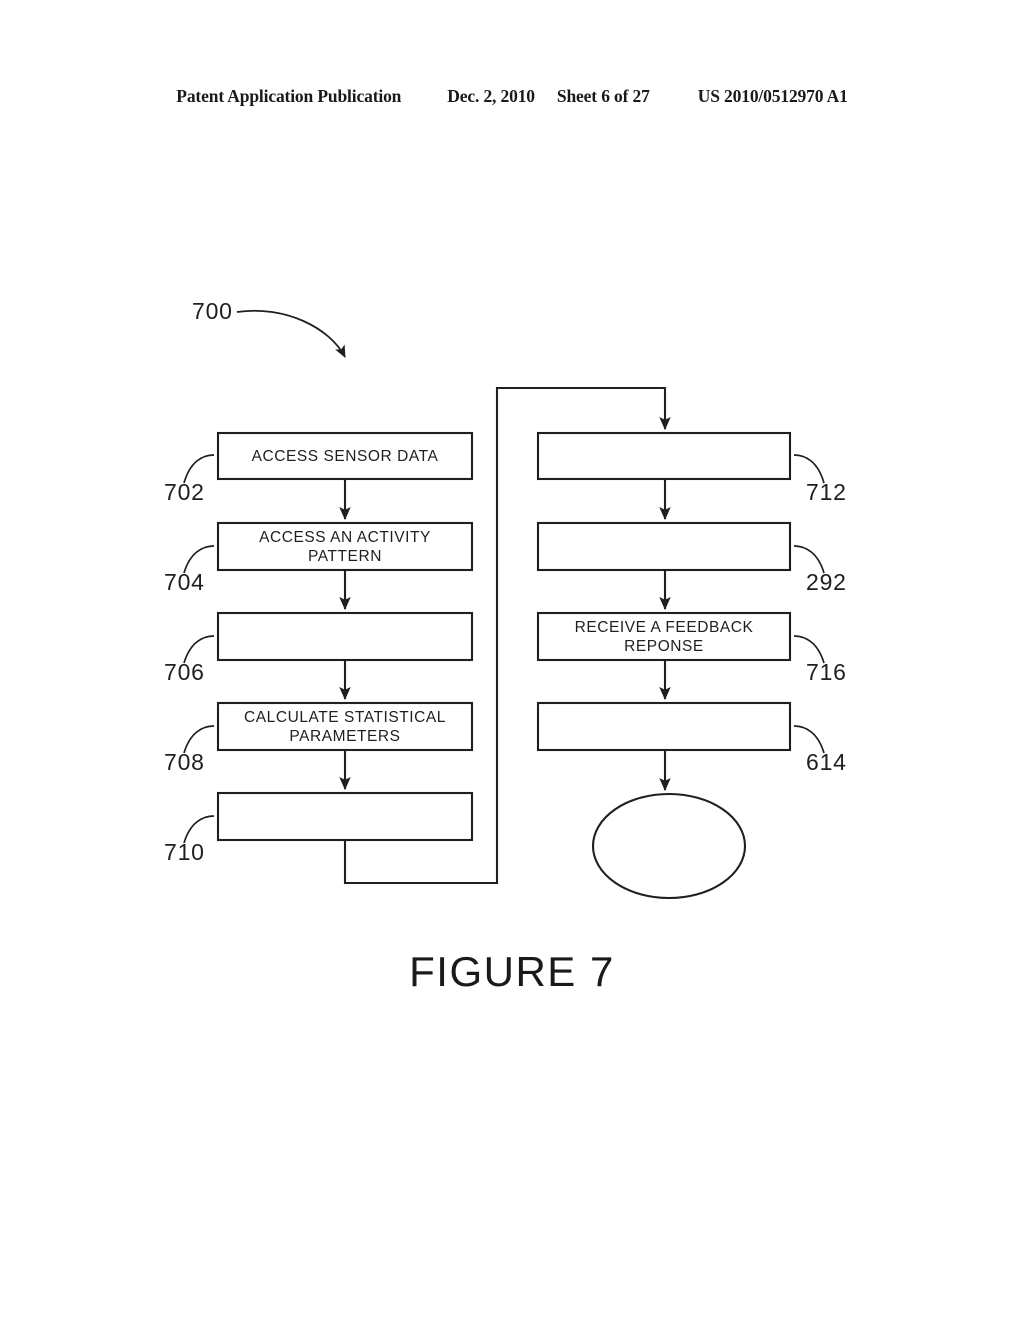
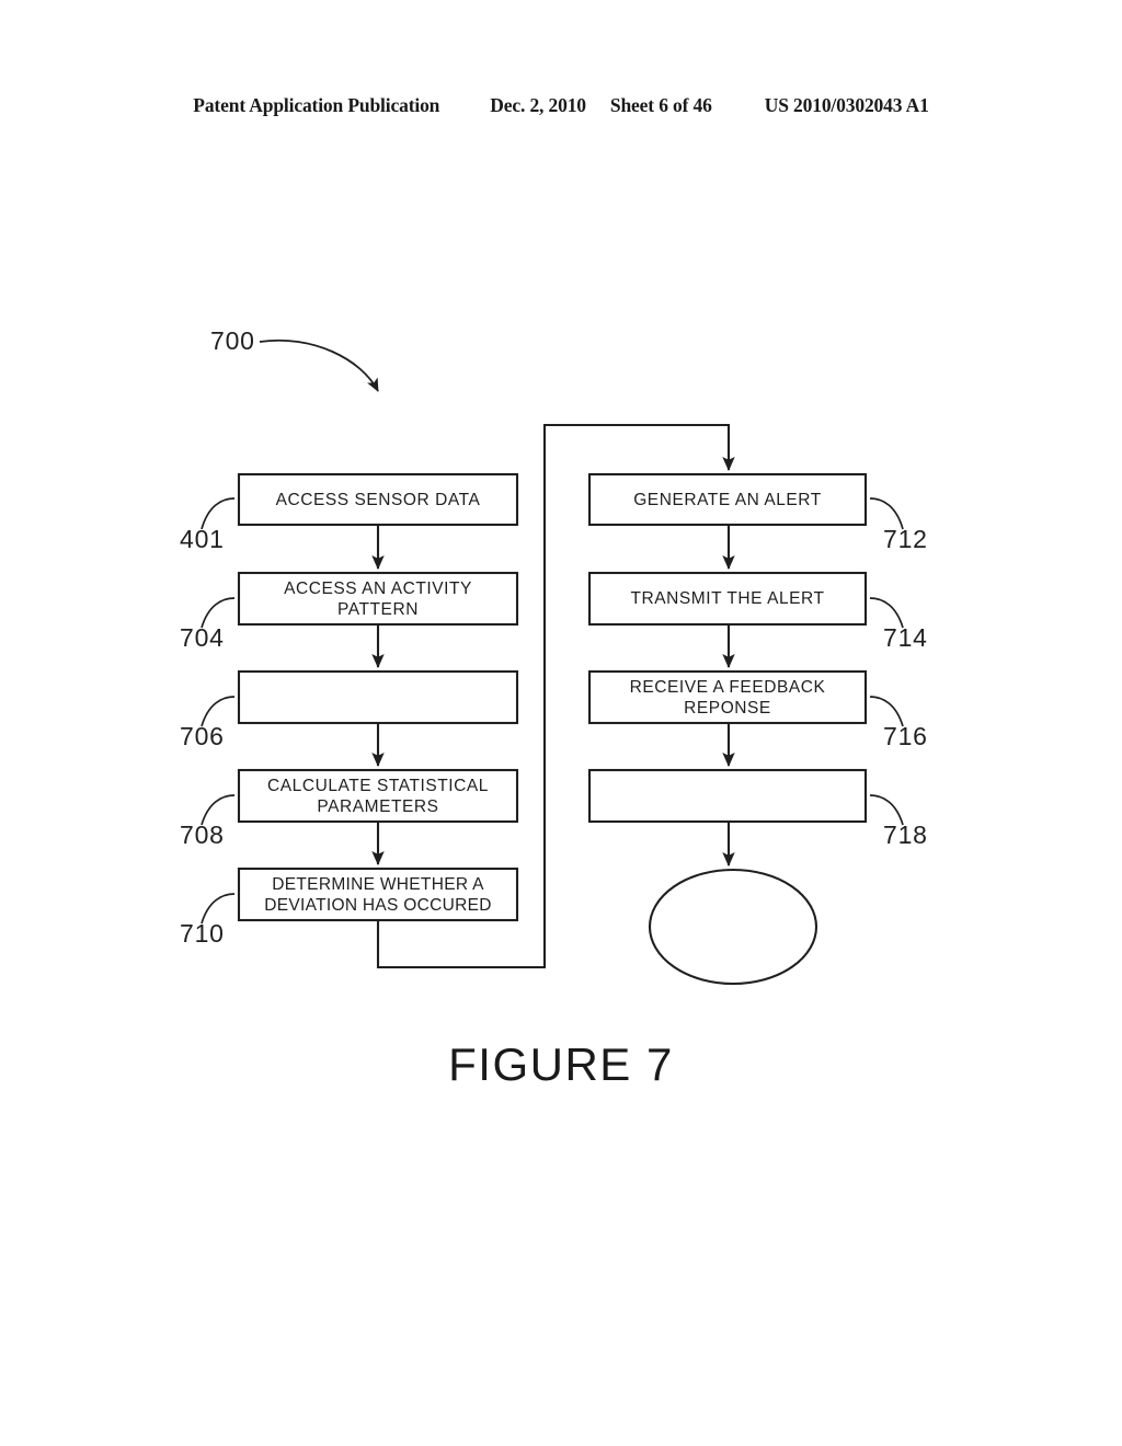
  Patent Application Publication
  Dec. 2, 2010
- Sheet 6 of 27
+ Sheet 6 of 46
- US 2010/0512970 A1
+ US 2010/0302043 A1
  ACCESS SENSOR DATA
  ACCESS AN ACTIVITY
  PATTERN
  CALCULATE STATISTICAL
  PARAMETERS
+ DETERMINE WHETHER A
+ DEVIATION HAS OCCURED
+ GENERATE AN ALERT
+ TRANSMIT THE ALERT
  RECEIVE A FEEDBACK
  REPONSE
  700
- 702
+ 401
  704
  706
  708
  710
  712
- 292
+ 714
  716
- 614
+ 718
  FIGURE 7
